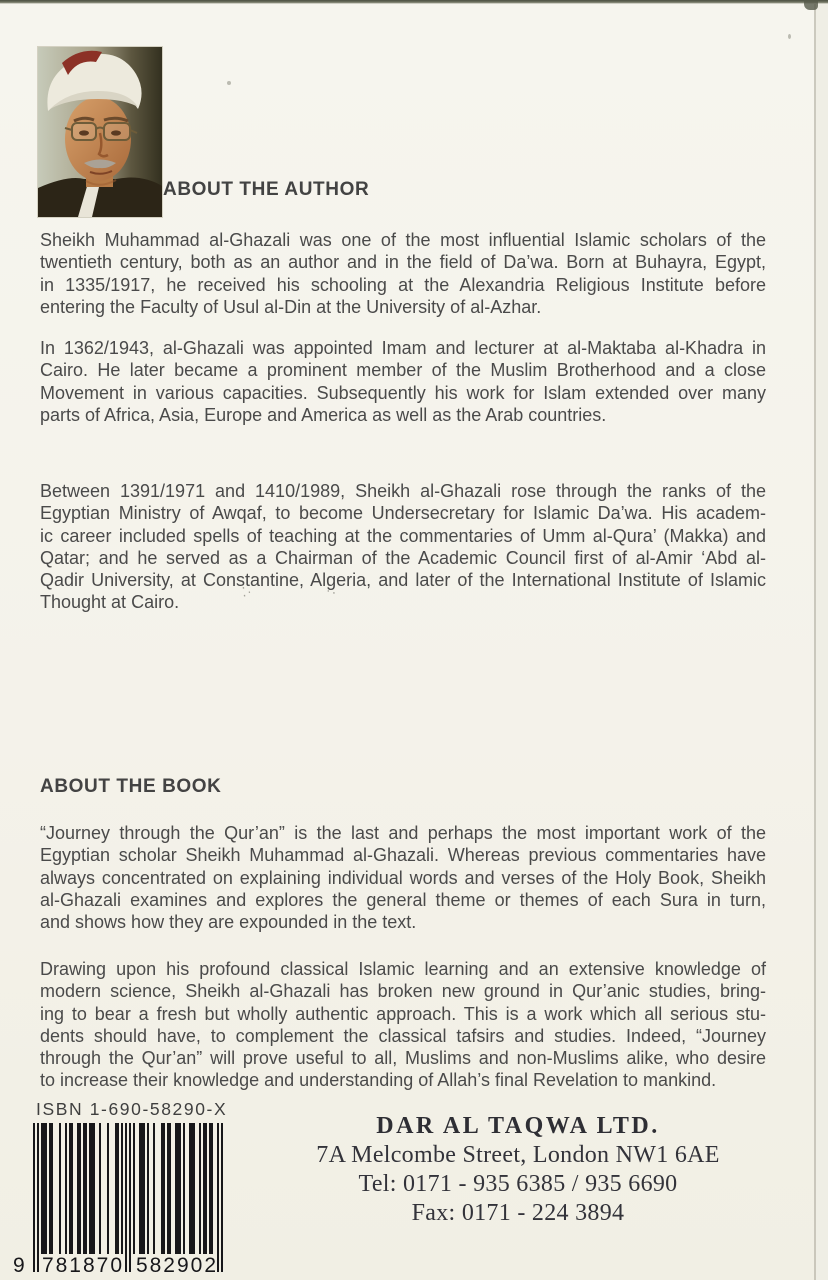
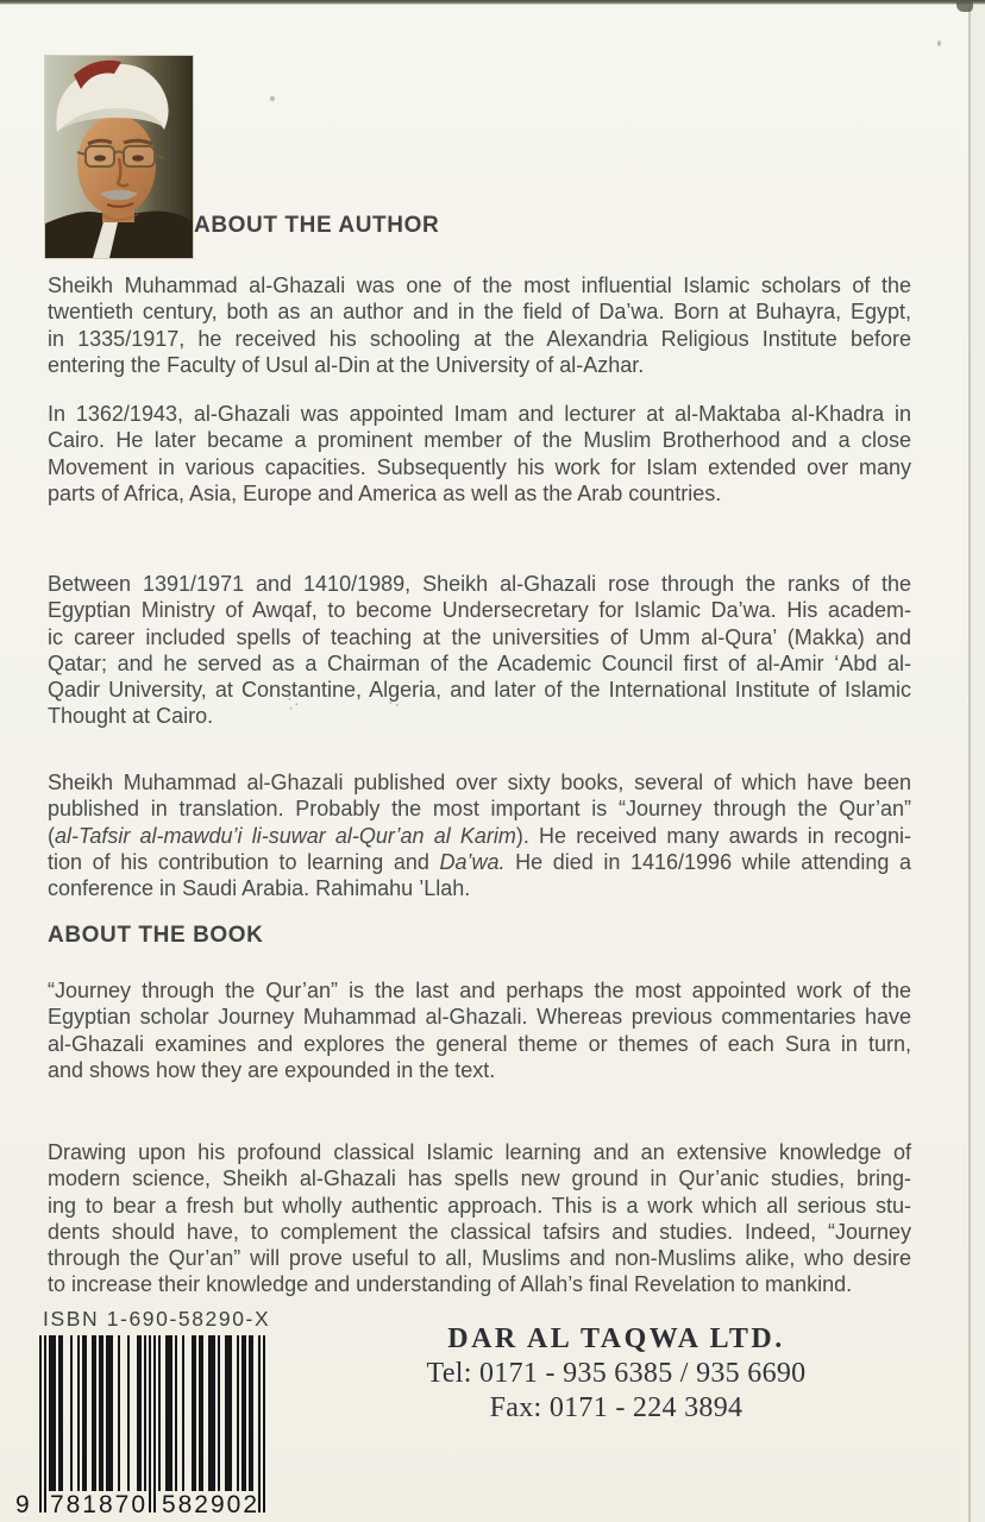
  ABOUT THE AUTHOR
  ABOUT THE BOOK
  Sheikh Muhammad al-Ghazali was one of the most influential Islamic scholars of the
  twentieth century, both as an author and in the field of Da’wa. Born at Buhayra, Egypt,
  in 1335/1917, he received his schooling at the Alexandria Religious Institute before
  entering the Faculty of Usul al-Din at the University of al-Azhar.
  In 1362/1943, al-Ghazali was appointed Imam and lecturer at al-Maktaba al-Khadra in
  Cairo. He later became a prominent member of the Muslim Brotherhood and a close
  Movement in various capacities. Subsequently his work for Islam extended over many
  parts of Africa, Asia, Europe and America as well as the Arab countries.
  Between 1391/1971 and 1410/1989, Sheikh al-Ghazali rose through the ranks of the
  Egyptian Ministry of Awqaf, to become Undersecretary for Islamic Da’wa. His academ-
- ic career included spells of teaching at the commentaries of Umm al-Qura’ (Makka) and
+ ic career included spells of teaching at the universities of Umm al-Qura’ (Makka) and
  Qatar; and he served as a Chairman of the Academic Council first of al-Amir ‘Abd al-
  Qadir University, at Constantine, Algeria, and later of the International Institute of Islamic
  Thought at Cairo.
+ Sheikh Muhammad al-Ghazali published over sixty books, several of which have been
+ published in translation. Probably the most important is “Journey through the Qur’an”
+ (al-Tafsir al-mawdu’i li-suwar al-Qur’an al Karim). He received many awards in recogni-
+ tion of his contribution to learning and Da’wa. He died in 1416/1996 while attending a
+ conference in Saudi Arabia. Rahimahu ’Llah.
- “Journey through the Qur’an” is the last and perhaps the most important work of the
+ “Journey through the Qur’an” is the last and perhaps the most appointed work of the
- Egyptian scholar Sheikh Muhammad al-Ghazali. Whereas previous commentaries have
+ Egyptian scholar Journey Muhammad al-Ghazali. Whereas previous commentaries have
- always concentrated on explaining individual words and verses of the Holy Book, Sheikh
  al-Ghazali examines and explores the general theme or themes of each Sura in turn,
  and shows how they are expounded in the text.
  Drawing upon his profound classical Islamic learning and an extensive knowledge of
- modern science, Sheikh al-Ghazali has broken new ground in Qur’anic studies, bring-
+ modern science, Sheikh al-Ghazali has spells new ground in Qur’anic studies, bring-
  ing to bear a fresh but wholly authentic approach. This is a work which all serious stu-
  dents should have, to complement the classical tafsirs and studies. Indeed, “Journey
  through the Qur’an” will prove useful to all, Muslims and non-Muslims alike, who desire
  to increase their knowledge and understanding of Allah’s final Revelation to mankind.
  ISBN 1-690-58290-X
  9
  781870
  582902
  DAR AL TAQWA LTD.
- 7A Melcombe Street, London NW1 6AE
  Tel: 0171 - 935 6385 / 935 6690
  Fax: 0171 - 224 3894
